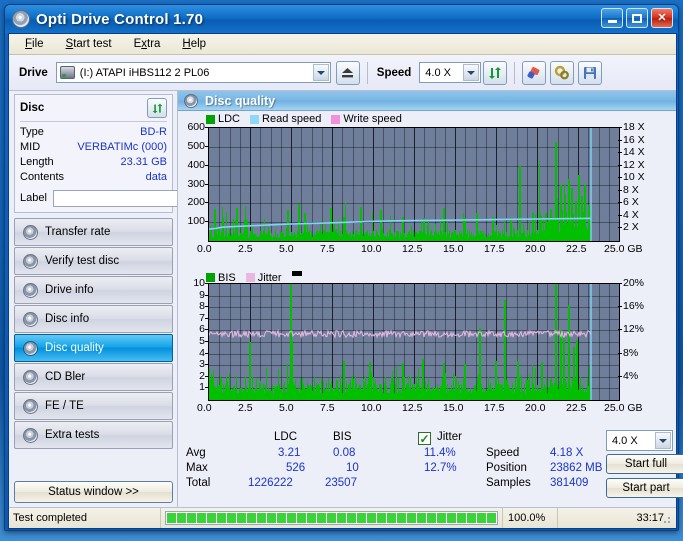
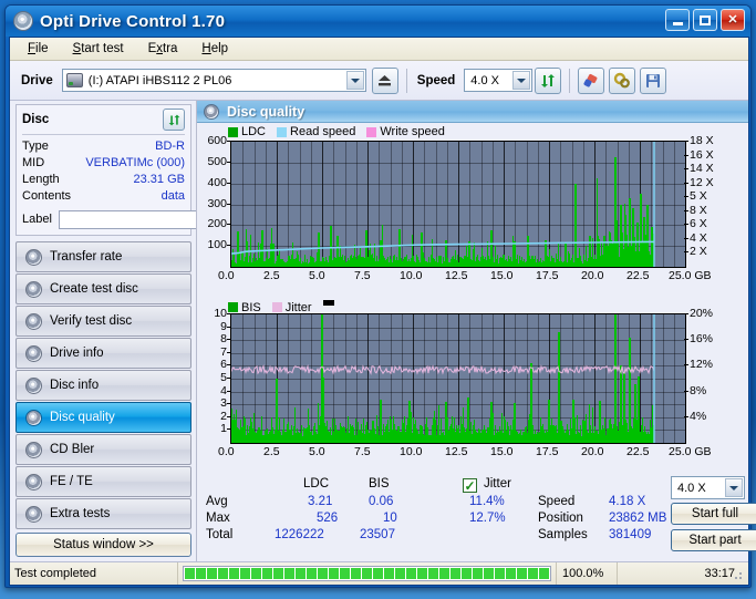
  Opti Drive Control 1.70
  ✕
  File
  Start test
  Extra
  Help
  Drive
  (I:) ATAPI iHBS112 2 PL06
  Speed
  4.0 X
  Disc
  Type
  BD-R
  MID
  VERBATIMc (000)
  Length
  23.31 GB
  Contents
  data
  Label
  Transfer rate
+ Create test disc
  Verify test disc
  Drive info
  Disc info
  Disc quality
  CD Bler
  FE / TE
  Extra tests
  Status window >>
  Disc quality
  LDC
  Read speed
  Write speed
  600
  500
  400
  300
  200
  100
  18 X
  16 X
  14 X
  12 X
- 10 X
+ 5 X
  8 X
  6 X
  4 X
  2 X
  0.0
  2.5
  5.0
  7.5
  10.0
  12.5
  15.0
  17.5
  20.0
  22.5
  25.0 GB
  BIS
  Jitter
  10
  9
  8
  7
  6
  5
  4
  3
  2
  1
  20%
  16%
  12%
  8%
  4%
  0.0
  2.5
  5.0
  7.5
  10.0
  12.5
  15.0
  17.5
  20.0
  22.5
  25.0 GB
  LDC
  BIS
  Avg
  Max
  Total
  3.21
  526
  1226222
- 0.08
+ 0.06
  10
  23507
  ✓
  Jitter
  11.4%
  12.7%
  Speed
  4.18 X
  Position
  23862 MB
  Samples
  381409
  4.0 X
  Start full
  Start part
  Test completed
  100.0%
  33:1
